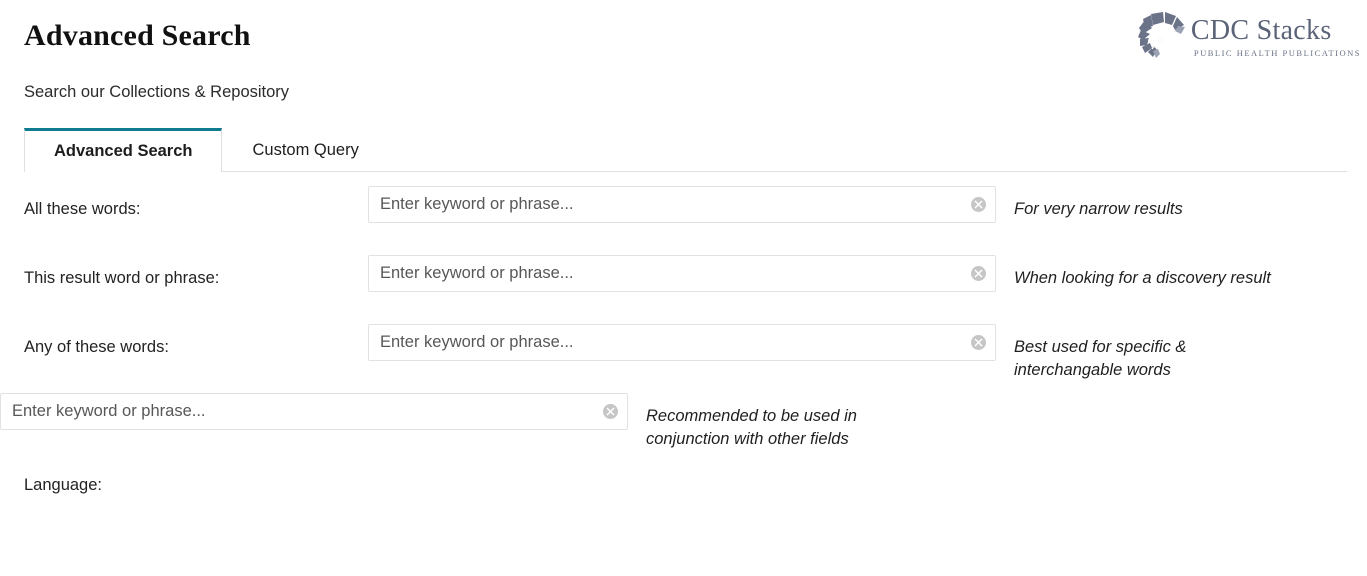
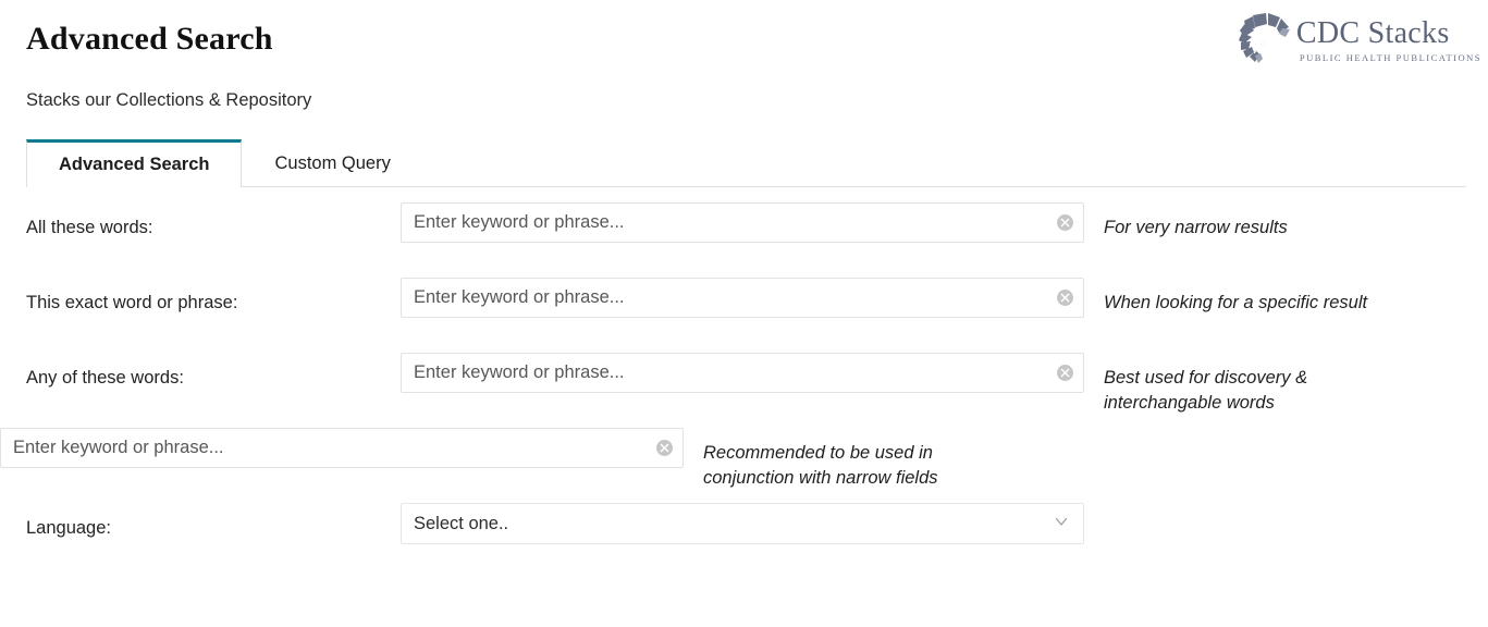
  Advanced Search
- Search our Collections & Repository
+ Stacks our Collections & Repository
  CDC Stacks
  PUBLIC HEALTH PUBLICATIONS
  Advanced Search
  Custom Query
  All these words:
  Enter keyword or phrase...
  For very narrow results
- This result word or phrase:
+ This exact word or phrase:
  Enter keyword or phrase...
- When looking for a discovery result
+ When looking for a specific result
  Any of these words:
  Enter keyword or phrase...
- Best used for specific & interchangable words
+ Best used for discovery & interchangable words
  Enter keyword or phrase...
- Recommended to be used in conjunction with other fields
+ Recommended to be used in conjunction with narrow fields
  Language:
+ Select one..
